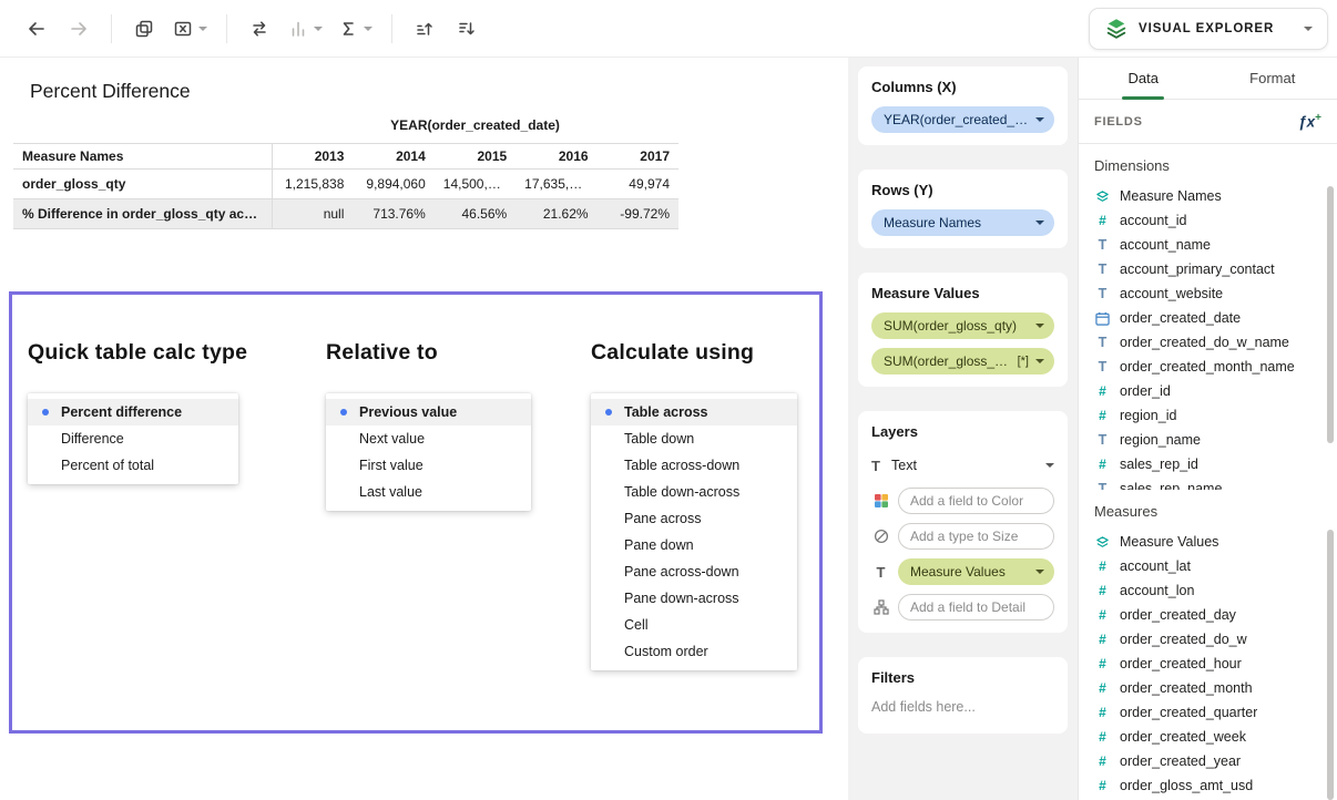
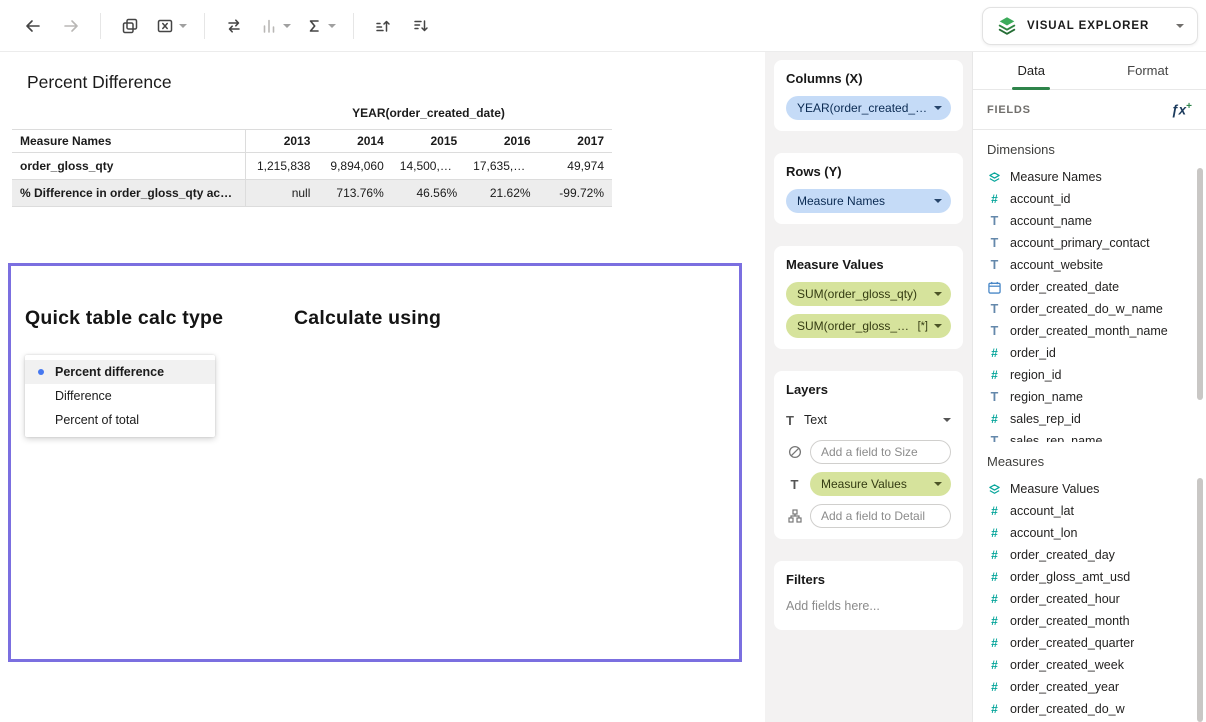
  VISUAL EXPLORER
  Percent Difference
  YEAR(order_created_date)
  Measure Names	2013	2014	2015	2016	2017
  order_gloss_qty	1,215,838	9,894,060	14,500,262	17,635,243	49,974
  % Difference in order_gloss_qty across	null	713.76%	46.56%	21.62%	-99.72%
  Quick table calc type
  Percent difference
  Difference
  Percent of total
- Relative to
- Previous value
- Next value
- First value
- Last value
  Calculate using
- Table across
- Table down
- Table across-down
- Table down-across
- Pane across
- Pane down
- Pane across-down
- Pane down-across
- Cell
- Custom order
  Columns (X)
  YEAR(order_created_da
  Rows (Y)
  Measure Names
  Measure Values
  SUM(order_gloss_qty)
  SUM(order_gloss_qty
  [*]
  Layers
  T
  Text
- Add a field to Color
- Add a type to Size
+ Add a field to Size
  T
  Measure Values
  Add a field to Detail
  Filters
  Add fields here...
  Data
  Format
  FIELDS
  ƒx+
  Dimensions
  Measure Names
  #
  account_id
  T
  account_name
  T
  account_primary_contact
  T
  account_website
  order_created_date
  T
  order_created_do_w_name
  T
  order_created_month_name
  #
  order_id
  #
  region_id
  T
  region_name
  #
  sales_rep_id
  T
  sales_rep_name
  Measures
  Measure Values
  #
  account_lat
  #
  account_lon
  #
  order_created_day
  #
- order_created_do_w
+ order_gloss_amt_usd
  #
  order_created_hour
  #
  order_created_month
  #
  order_created_quarter
  #
  order_created_week
  #
  order_created_year
  #
- order_gloss_amt_usd
+ order_created_do_w
